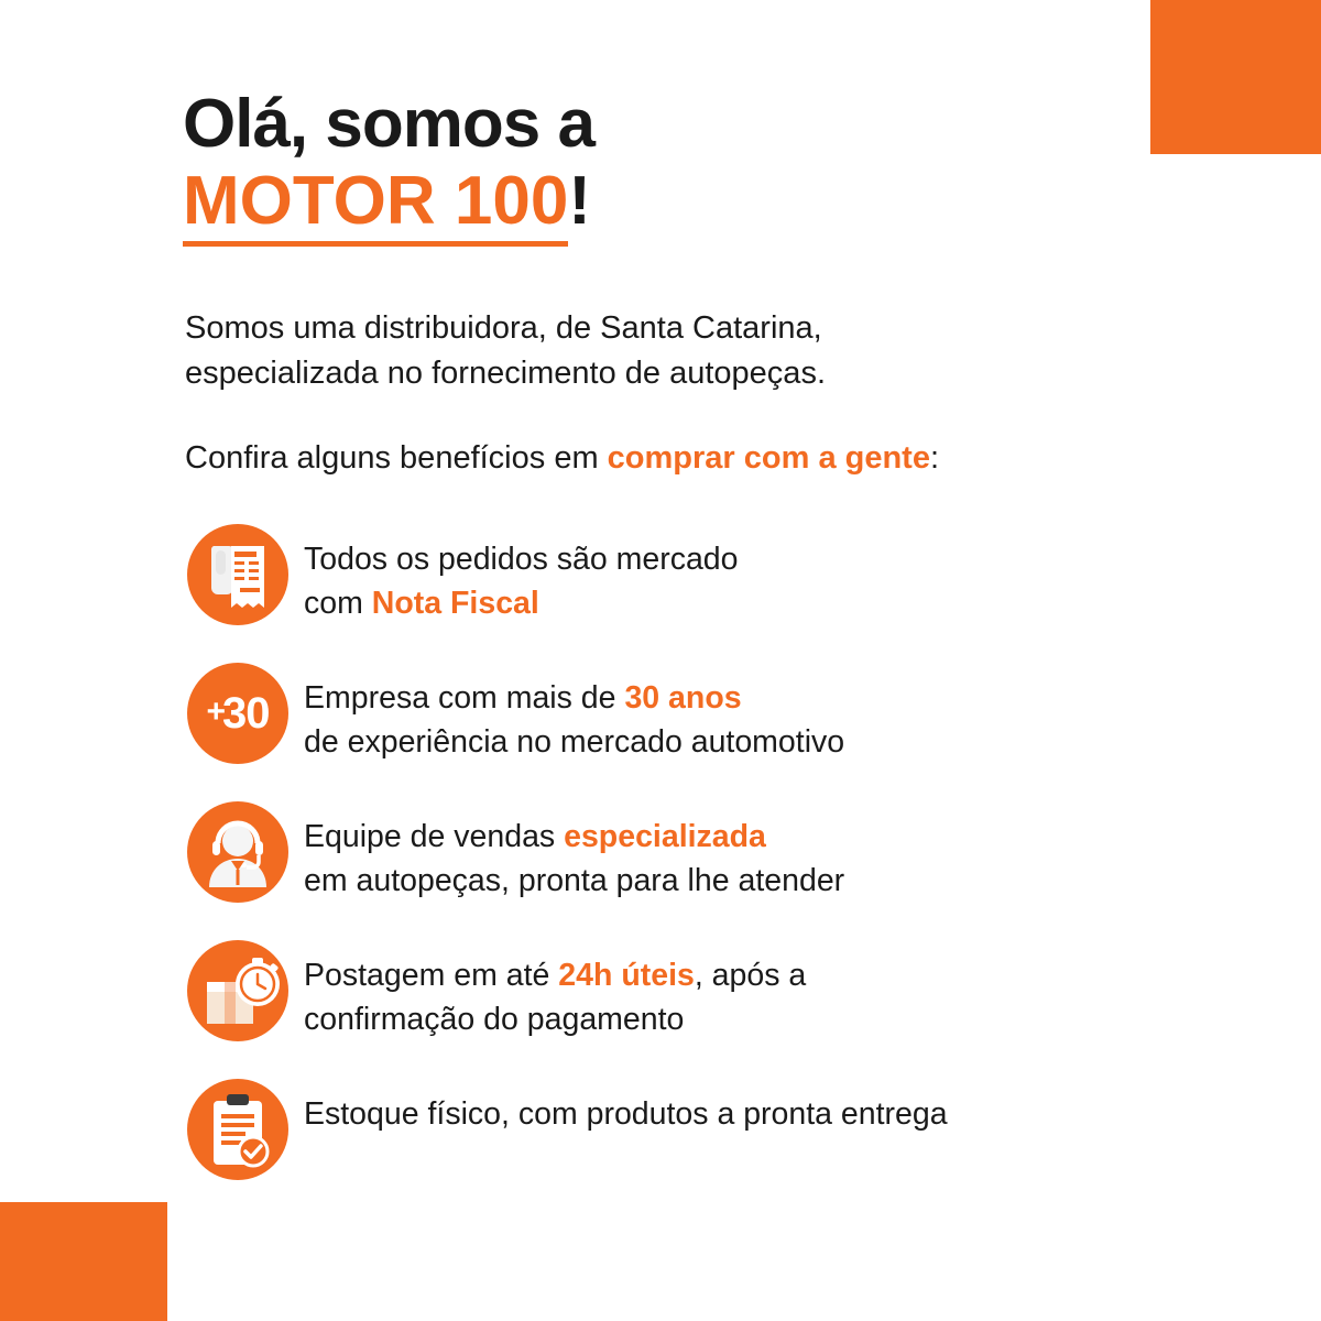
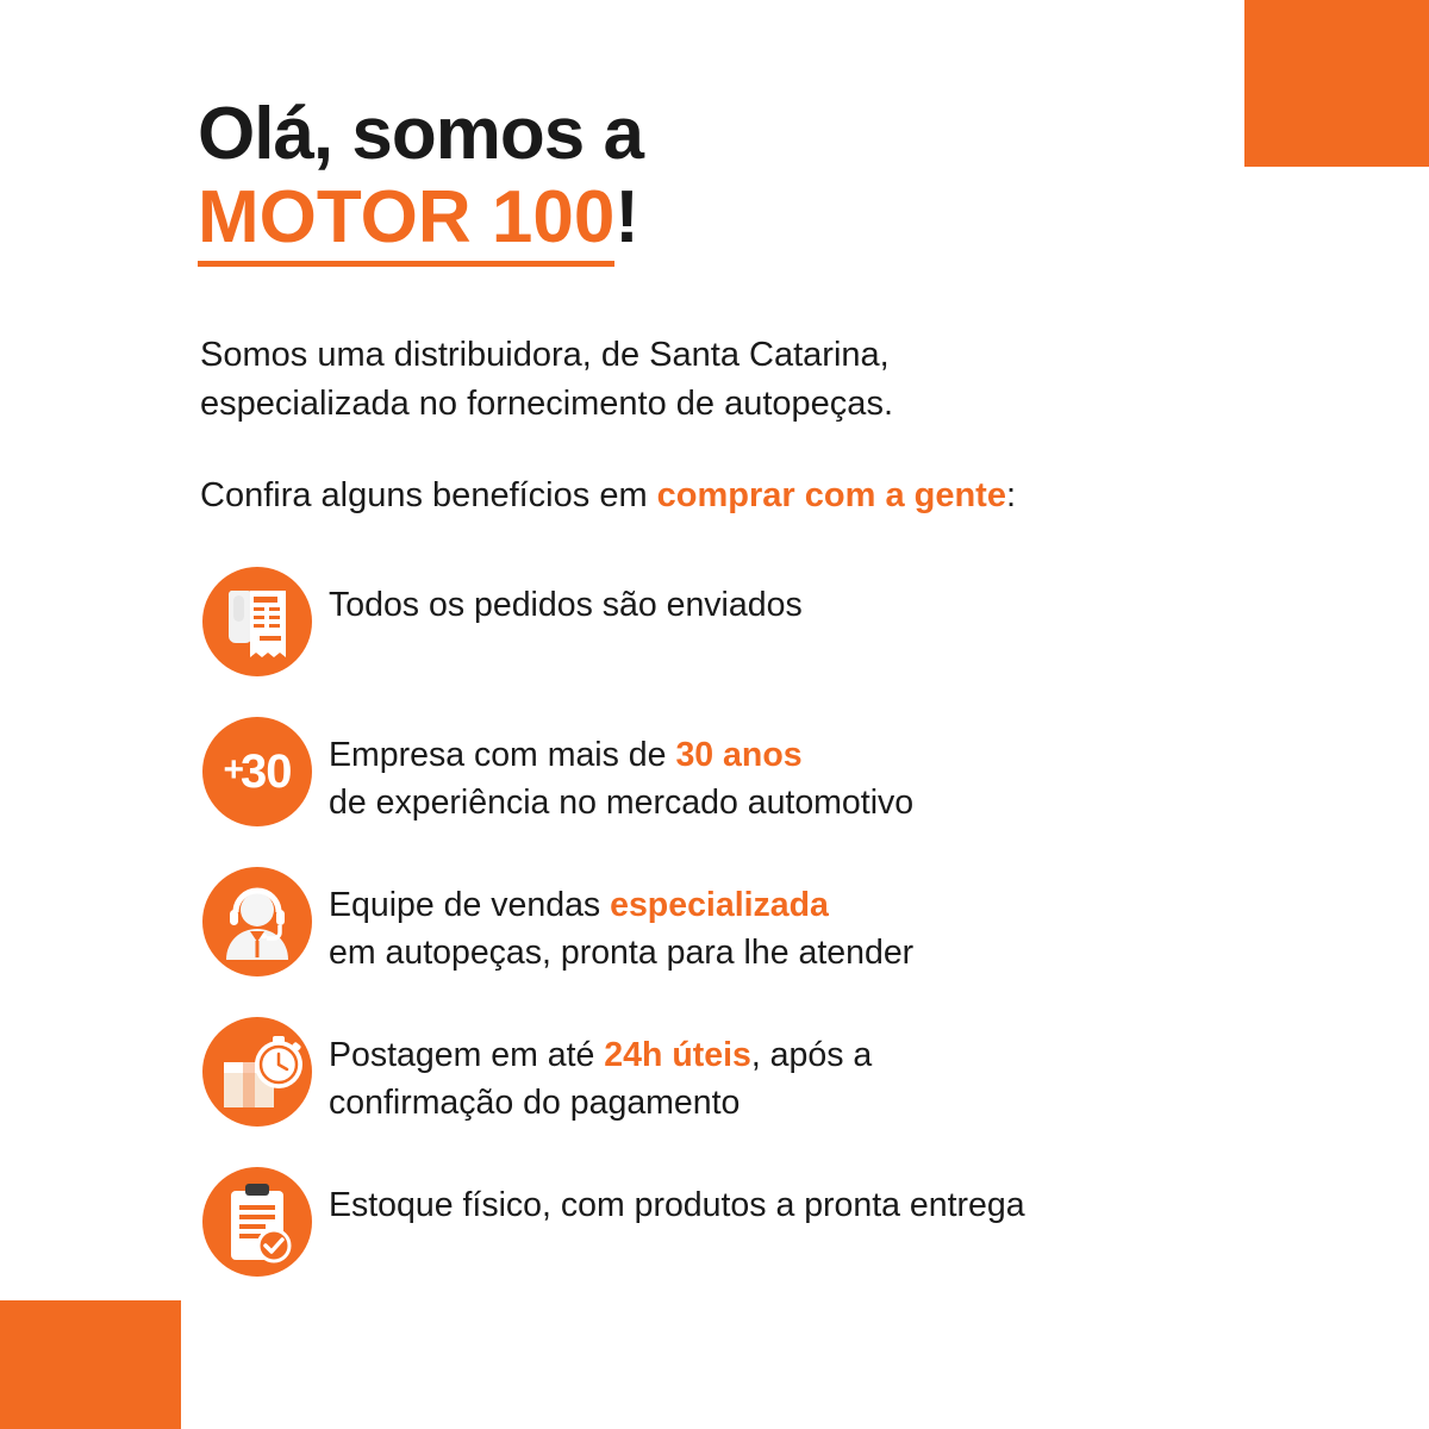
  Olá, somos a
  MOTOR 100!
  Somos uma distribuidora, de Santa Catarina,
  especializada no fornecimento de autopeças.
  Confira alguns benefícios em comprar com a gente:
- Todos os pedidos são mercado
+ Todos os pedidos são enviados
- com Nota Fiscal
  +
  30
  Empresa com mais de 30 anos
  de experiência no mercado automotivo
  Equipe de vendas especializada
  em autopeças, pronta para lhe atender
  Postagem em até 24h úteis, após a
  confirmação do pagamento
  Estoque físico, com produtos a pronta entrega
